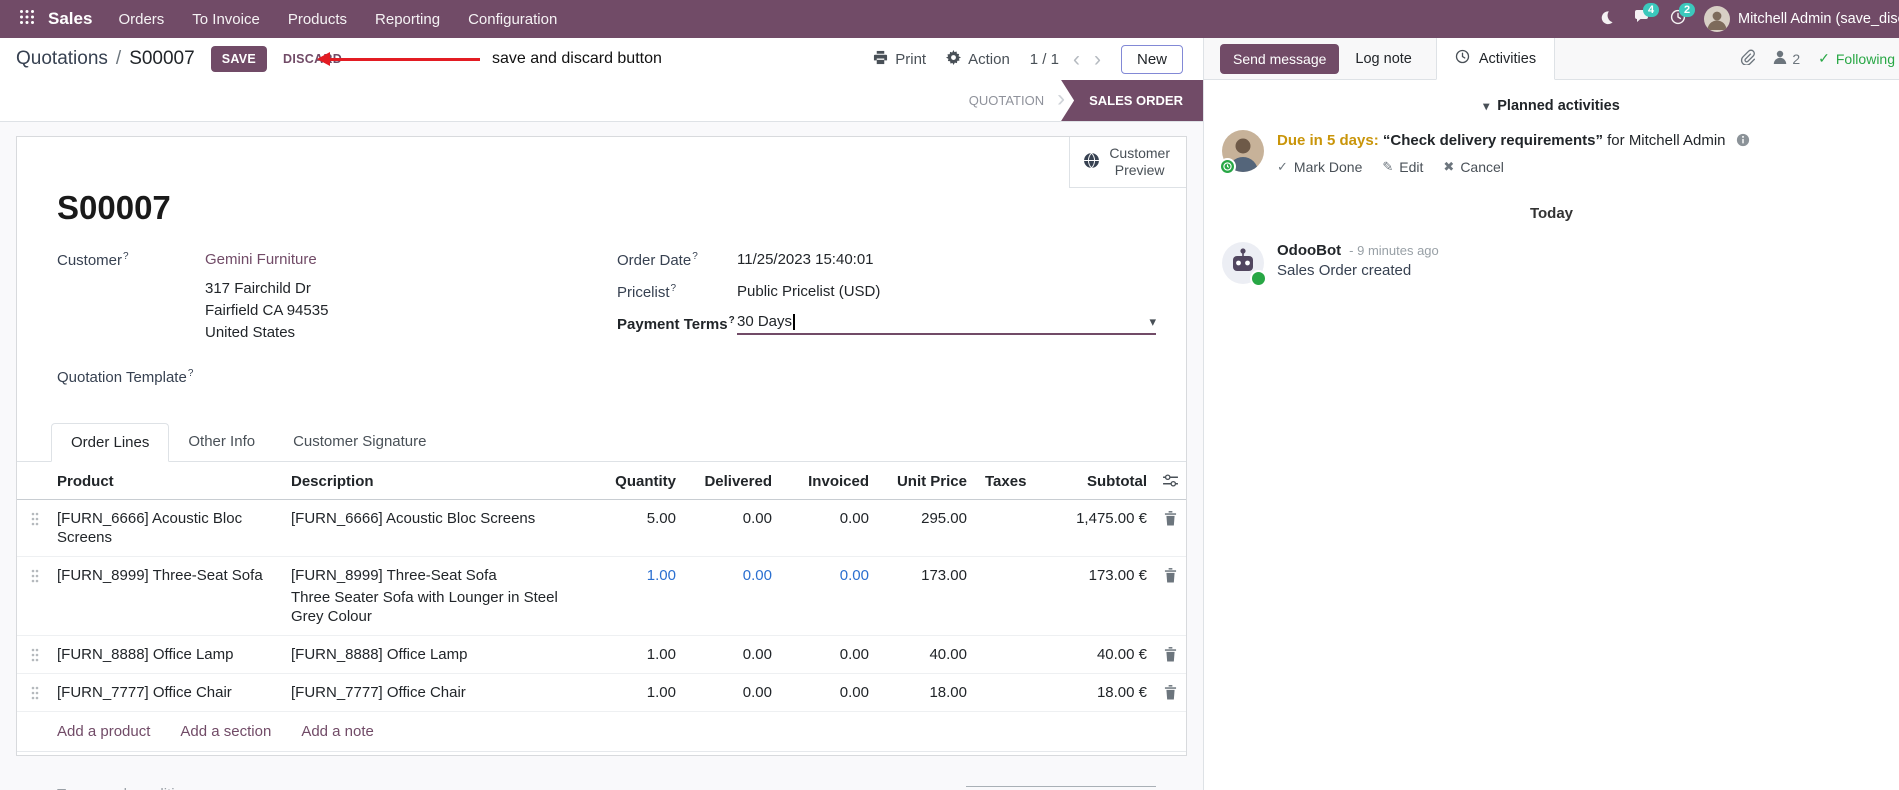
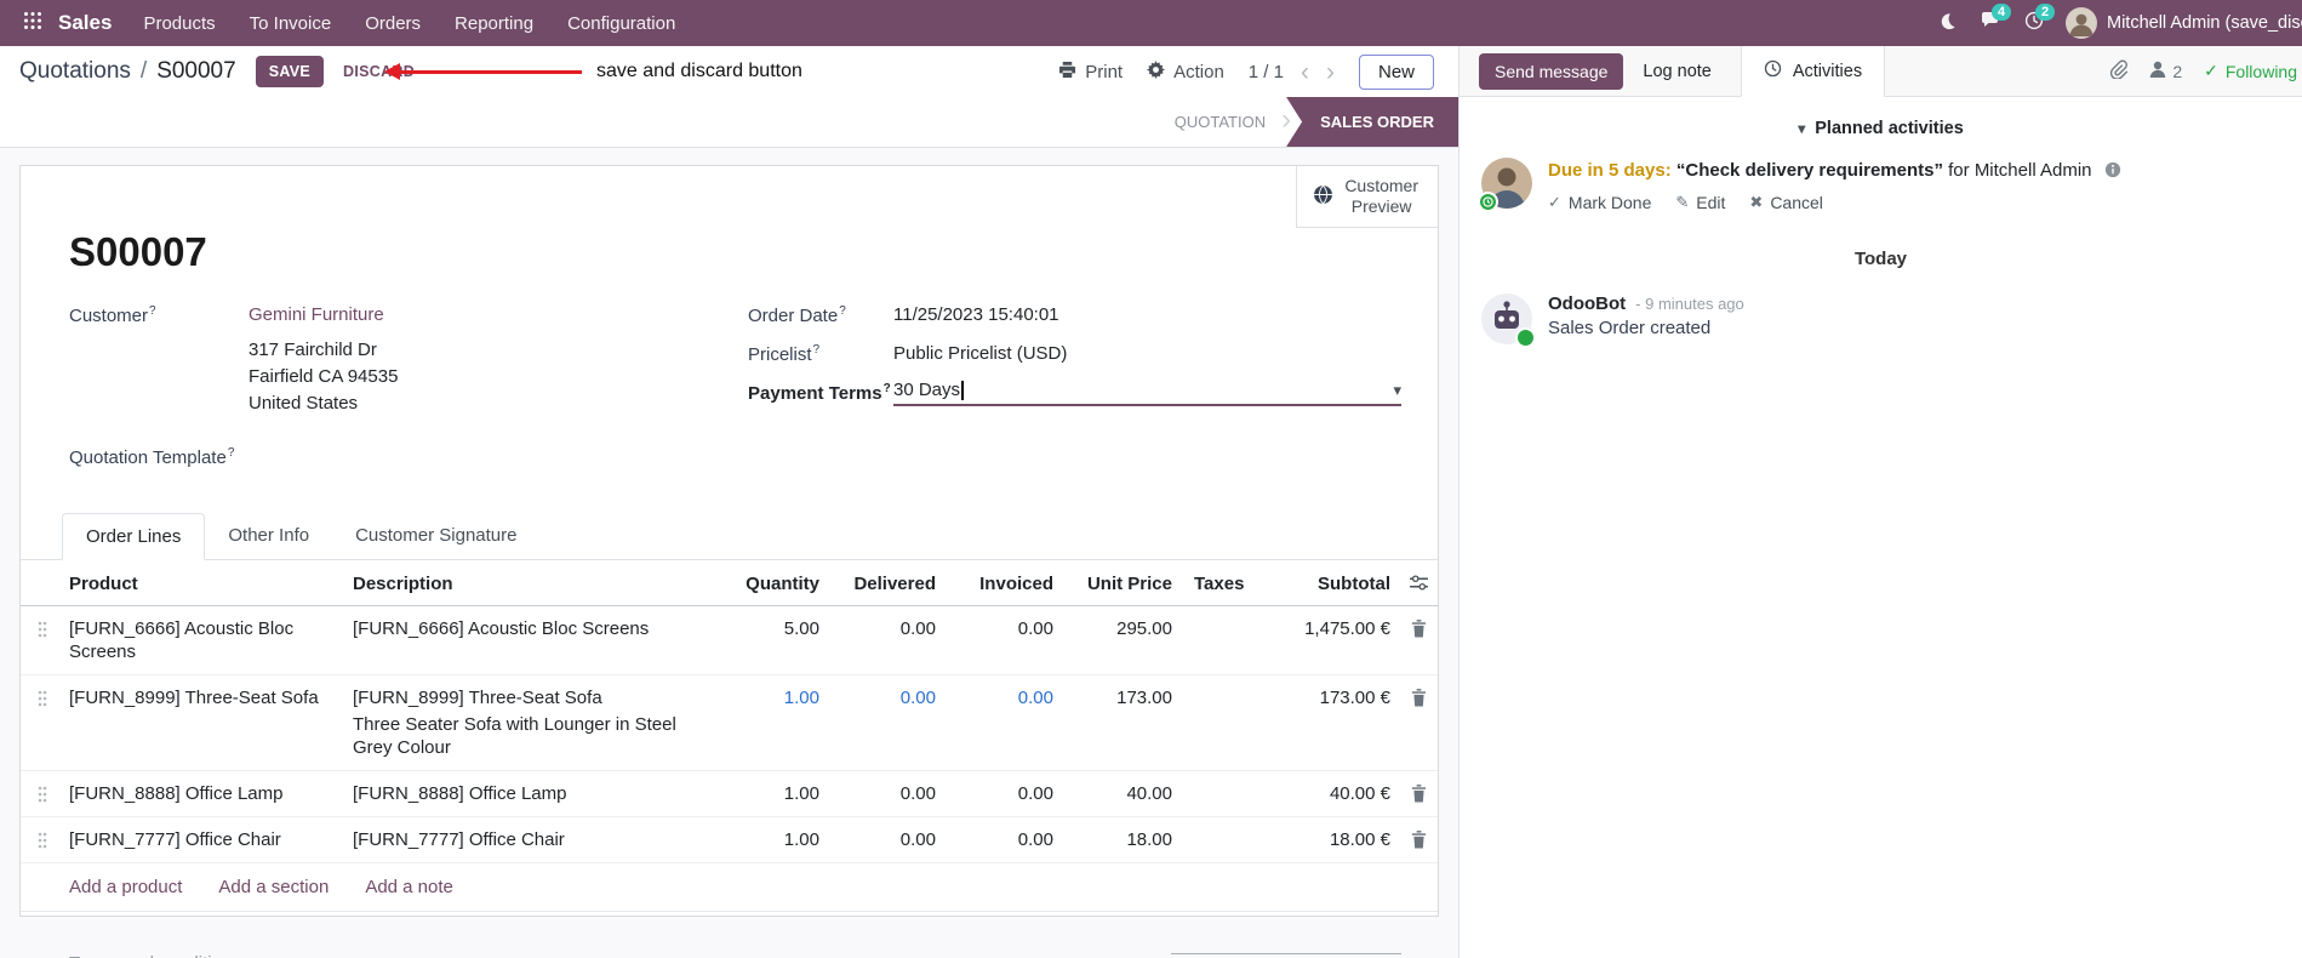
  Sales
- Orders
+ Products
  To Invoice
- Products
+ Orders
  Reporting
  Configuration
  4
  2
  Mitchell Admin (save_dis
  Quotations
  /
  S00007
  SAVE
  save and discard button
  Print
  Action
  1 / 1
  ‹
  ›
  New
  QUOTATION
  ›
  SALES ORDER
  Customer
  Preview
  S00007
  Customer?
  Gemini Furniture
  317 Fairchild Dr
  Fairfield CA 94535
  United States
  Quotation Template?
  Order Date?
  11/25/2023 15:40:01
  Pricelist?
  Public Pricelist (USD)
  Payment Terms?
  30 Days
  ▾
  Order Lines
  Other Info
  Customer Signature
  Product
  Description
  Quantity
  Delivered
  Invoiced
  Unit Price
  Taxes
  Subtotal
  [FURN_6666] Acoustic Bloc Screens
  [FURN_6666] Acoustic Bloc Screens
  5.00
  0.00
  0.00
  295.00
  1,475.00 €
  [FURN_8999] Three-Seat Sofa
  [FURN_8999] Three-Seat Sofa
  Three Seater Sofa with Lounger in Steel Grey Colour
  1.00
  0.00
  0.00
  173.00
  173.00 €
  [FURN_8888] Office Lamp
  [FURN_8888] Office Lamp
  1.00
  0.00
  0.00
  40.00
  40.00 €
  [FURN_7777] Office Chair
  [FURN_7777] Office Chair
  1.00
  0.00
  0.00
  18.00
  18.00 €
  Add a product
  Add a section
  Add a note
  Send message
  Log note
  Activities
  2
  ✓
  Following
  ▾
  Planned activities
  Due in 5 days: “Check delivery requirements” for Mitchell Admin
  ✓
  Mark Done
  ✎
  Edit
  ✖
  Cancel
  Today
  OdooBot
  - 9 minutes ago
  Sales Order created
